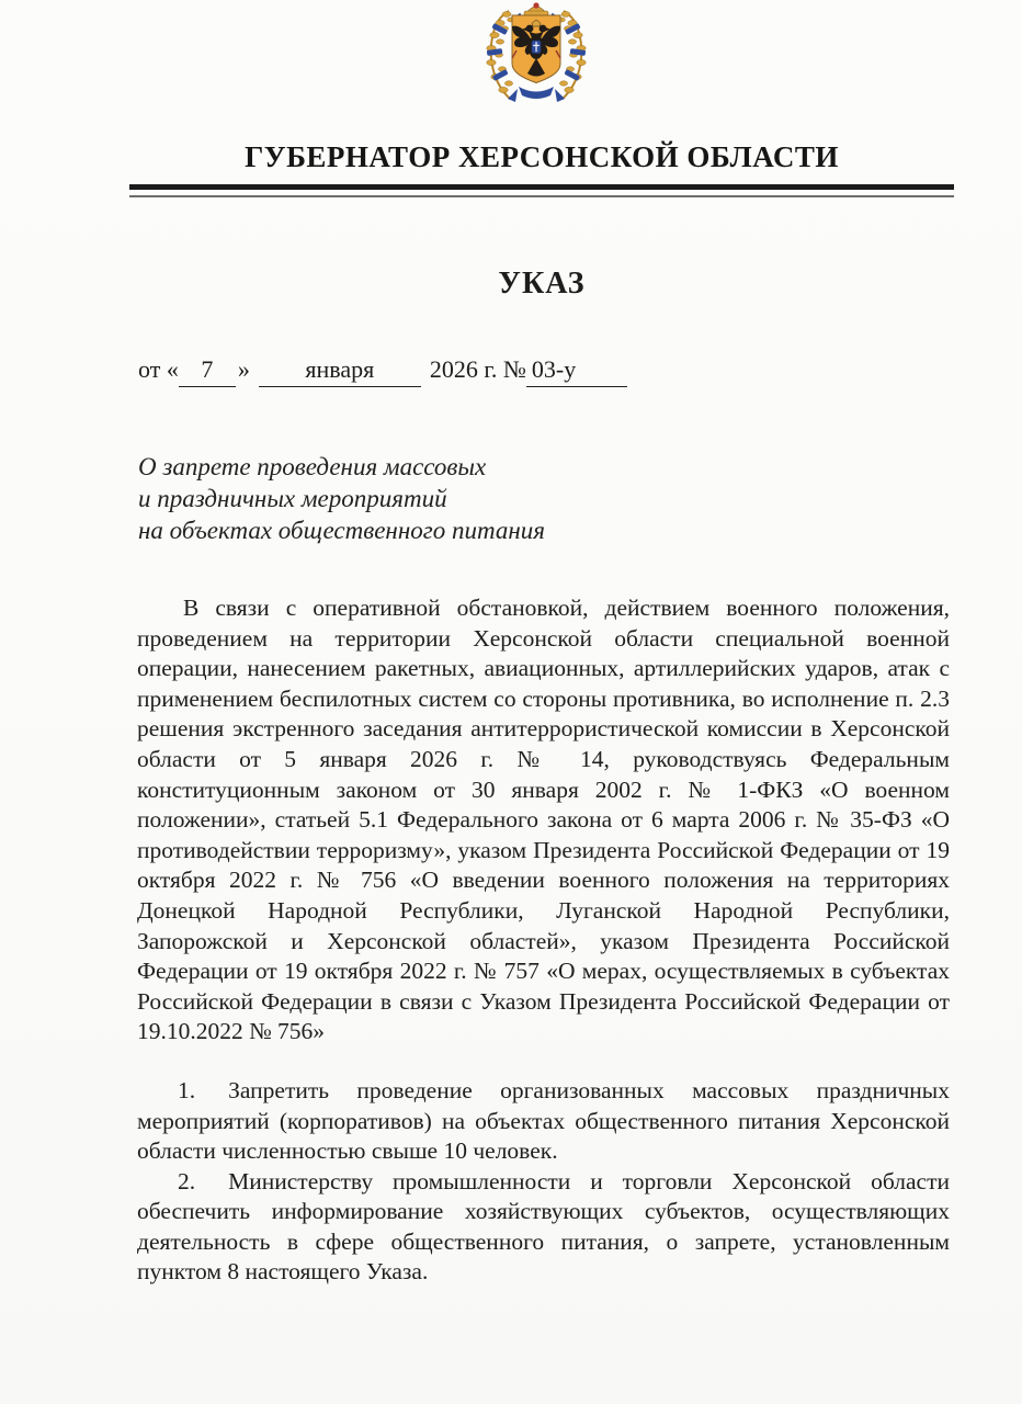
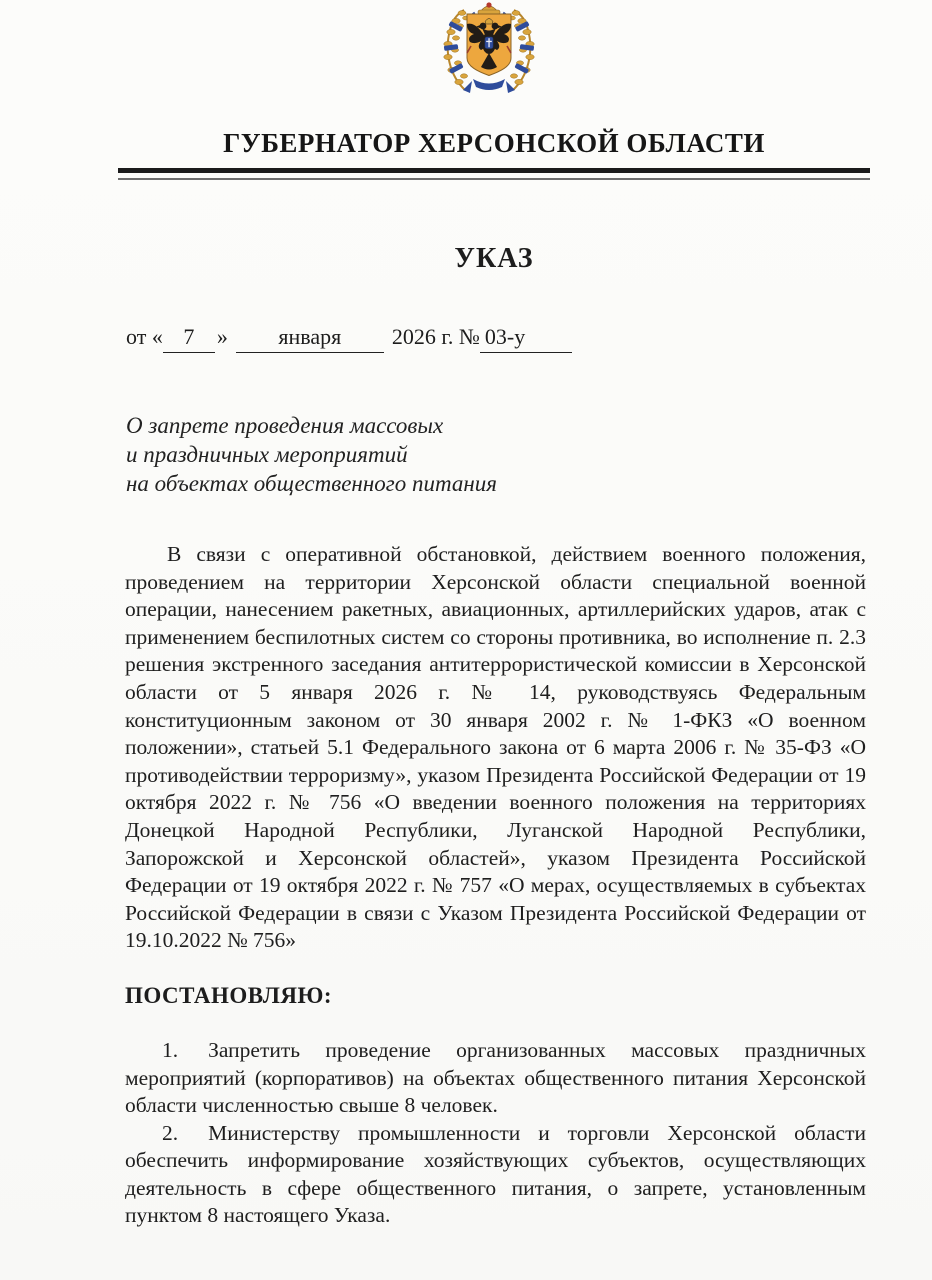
  ГУБЕРНАТОР ХЕРСОНСКОЙ ОБЛАСТИ
  УКАЗ
  от « 7 » января 2026 г. № 03-у
  О запрете проведения массовых
  и праздничных мероприятий
  на объектах общественного питания
  В связи с оперативной обстановкой, действием военного положения, проведением на территории Херсонской области специальной военной операции, нанесением ракетных, авиационных, артиллерийских ударов, атак с применением беспилотных систем со стороны противника, во исполнение п. 2.3 решения экстренного заседания антитеррористической комиссии в Херсонской области от 5 января 2026 г. № 14, руководствуясь Федеральным конституционным законом от 30 января 2002 г. № 1-ФКЗ «О военном положении», статьей 5.1 Федерального закона от 6 марта 2006 г. № 35-ФЗ «О противодействии терроризму», указом Президента Российской Федерации от 19 октября 2022 г. № 756 «О введении военного положения на территориях Донецкой Народной Республики, Луганской Народной Республики, Запорожской и Херсонской областей», указом Президента Российской Федерации от 19 октября 2022 г. № 757 «О мерах, осуществляемых в субъектах Российской Федерации в связи с Указом Президента Российской Федерации от 19.10.2022 № 756»
+ ПОСТАНОВЛЯЮ:
- 1. Запретить проведение организованных массовых праздничных мероприятий (корпоративов) на объектах общественного питания Херсонской области численностью свыше 10 человек.
+ 1. Запретить проведение организованных массовых праздничных мероприятий (корпоративов) на объектах общественного питания Херсонской области численностью свыше 8 человек.
  2. Министерству промышленности и торговли Херсонской области обеспечить информирование хозяйствующих субъектов, осуществляющих деятельность в сфере общественного питания, о запрете, установленным пунктом 8 настоящего Указа.
